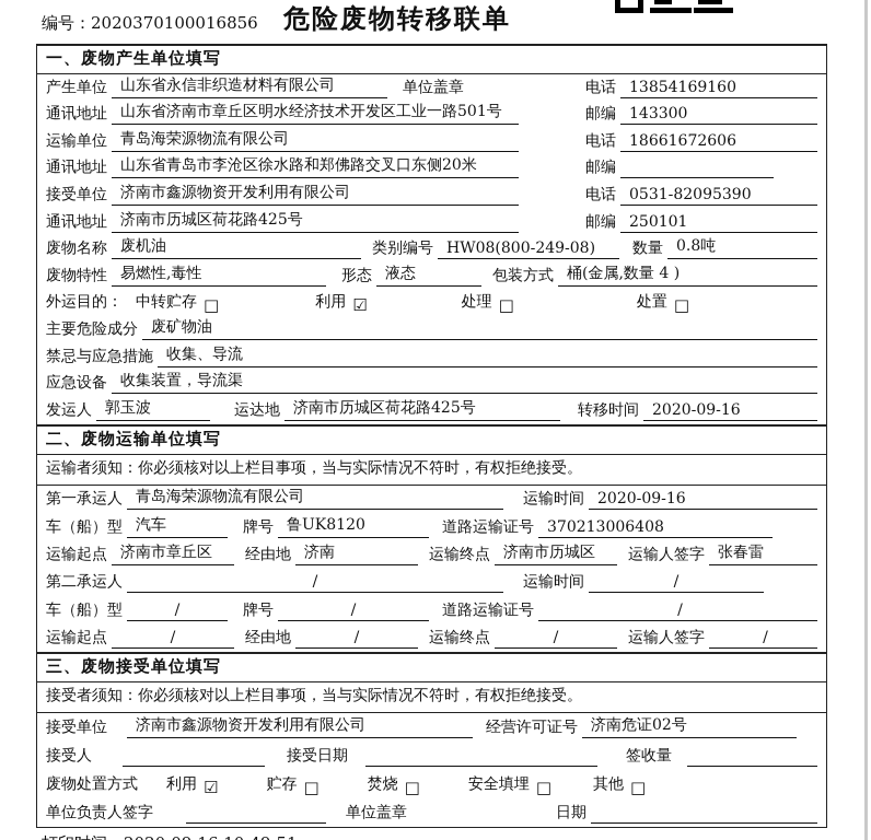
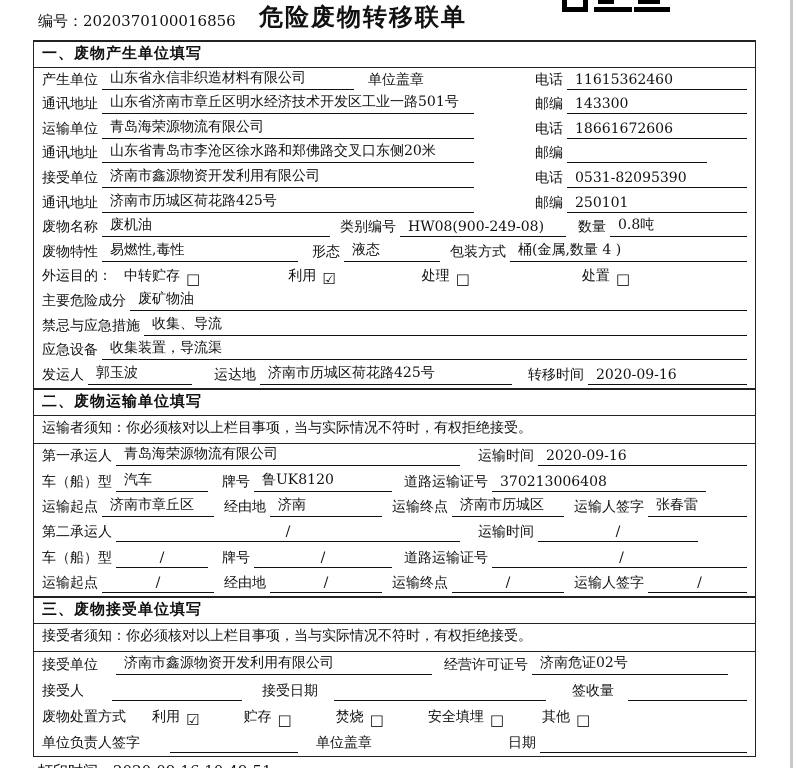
  编号：2020370100016856
  危险废物转移联单
  一、废物产生单位填写
  产生单位
  山东省永信非织造材料有限公司
  单位盖章
  电话
- 13854169160
+ 11615362460
  通讯地址
  山东省济南市章丘区明水经济技术开发区工业一路501号
  邮编
  143300
  运输单位
  青岛海荣源物流有限公司
  电话
  18661672606
  通讯地址
  山东省青岛市李沧区徐水路和郑佛路交叉口东侧20米
  邮编
  接受单位
  济南市鑫源物资开发利用有限公司
  电话
  0531-82095390
  通讯地址
  济南市历城区荷花路425号
  邮编
  250101
  废物名称
  废机油
  类别编号
- HW08(800-249-08)
+ HW08(900-249-08)
  数量
  0.8吨
  废物特性
  易燃性,毒性
  形态
  液态
  包装方式
  桶(金属,数量 4 )
  外运目的：
  中转贮存
  □
  利用
  ☑
  处理
  □
  处置
  □
  主要危险成分
  废矿物油
  禁忌与应急措施
  收集、导流
  应急设备
  收集装置，导流渠
  发运人
  郭玉波
  运达地
  济南市历城区荷花路425号
  转移时间
  2020-09-16
  二、废物运输单位填写
  运输者须知：你必须核对以上栏目事项，当与实际情况不符时，有权拒绝接受。
  第一承运人
  青岛海荣源物流有限公司
  运输时间
  2020-09-16
  车（船）型
  汽车
  牌号
  鲁UK8120
  道路运输证号
  370213006408
  运输起点
  济南市章丘区
  经由地
  济南
  运输终点
  济南市历城区
  运输人签字
  张春雷
  第二承运人
  /
  运输时间
  /
  车（船）型
  /
  牌号
  /
  道路运输证号
  /
  运输起点
  /
  经由地
  /
  运输终点
  /
  运输人签字
  /
  三、废物接受单位填写
  接受者须知：你必须核对以上栏目事项，当与实际情况不符时，有权拒绝接受。
  接受单位
  济南市鑫源物资开发利用有限公司
  经营许可证号
  济南危证02号
  接受人
  接受日期
  签收量
  废物处置方式
  利用
  ☑
  贮存
  □
  焚烧
  □
  安全填埋
  □
  其他
  □
  单位负责人签字
  单位盖章
  日期
